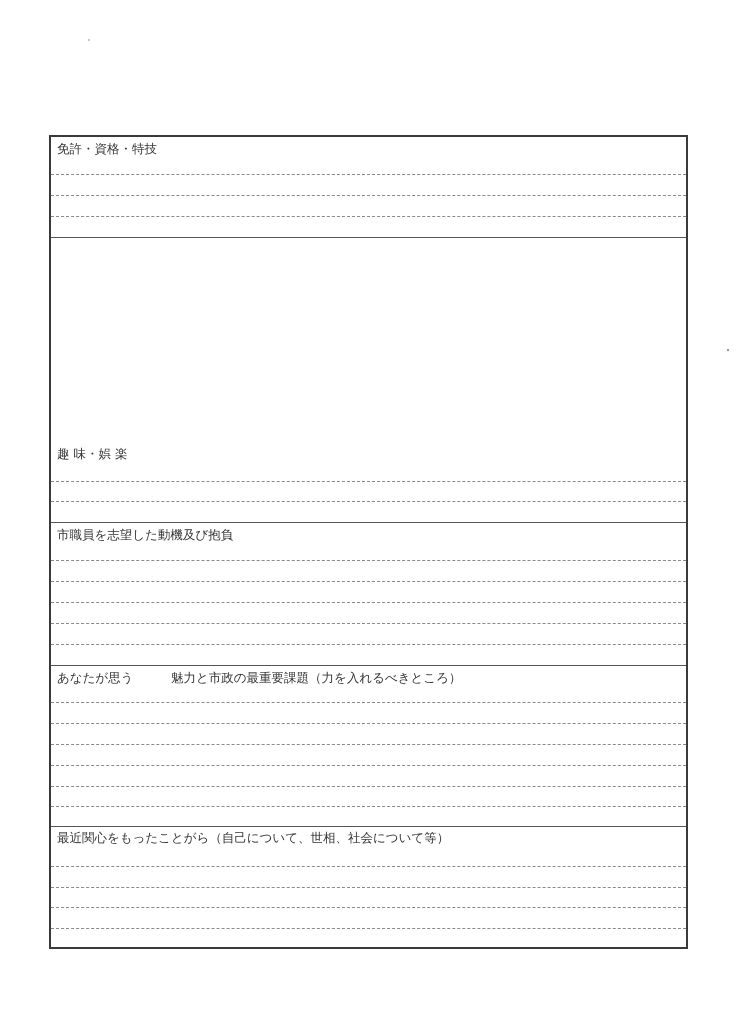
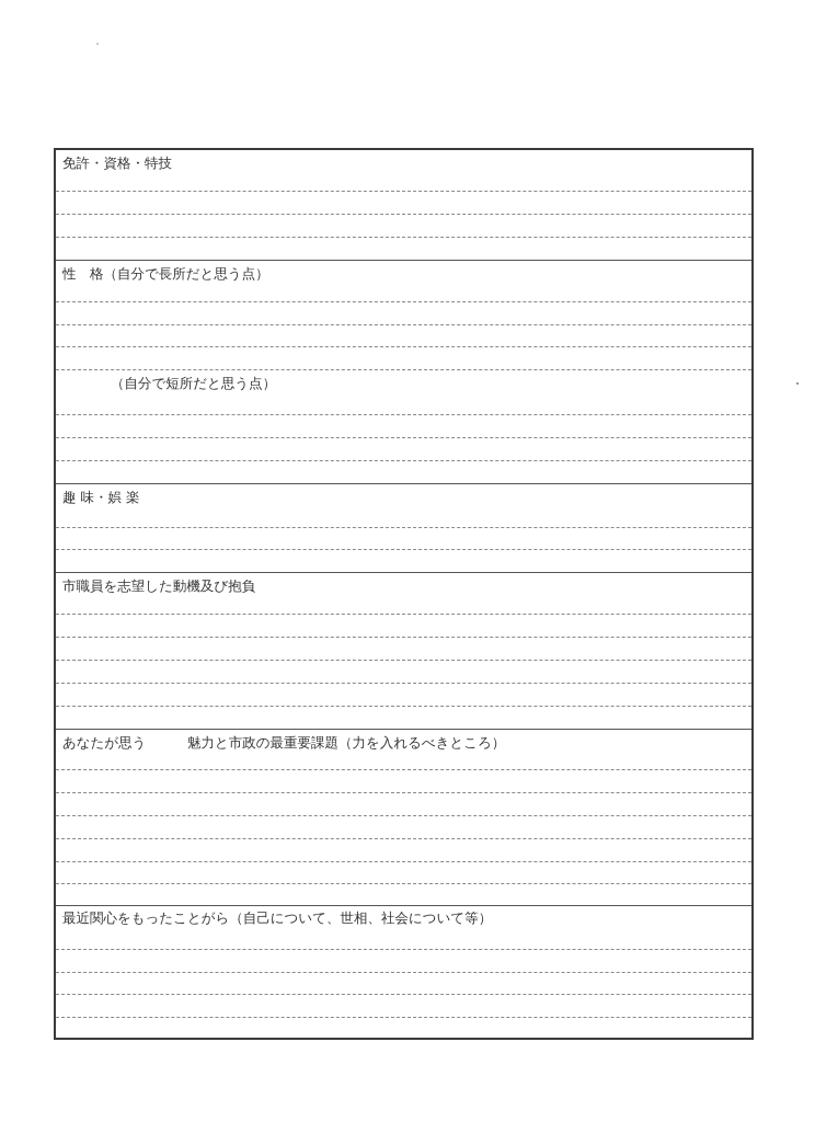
  免許・資格・特技
+ 性 格（自分で長所だと思う点）
+ （自分で短所だと思う点）
  趣 味・娯 楽
  市職員を志望した動機及び抱負
  あなたが思う 魅力と市政の最重要課題（力を入れるべきところ）
  最近関心をもったことがら（自己について、世相、社会について等）
